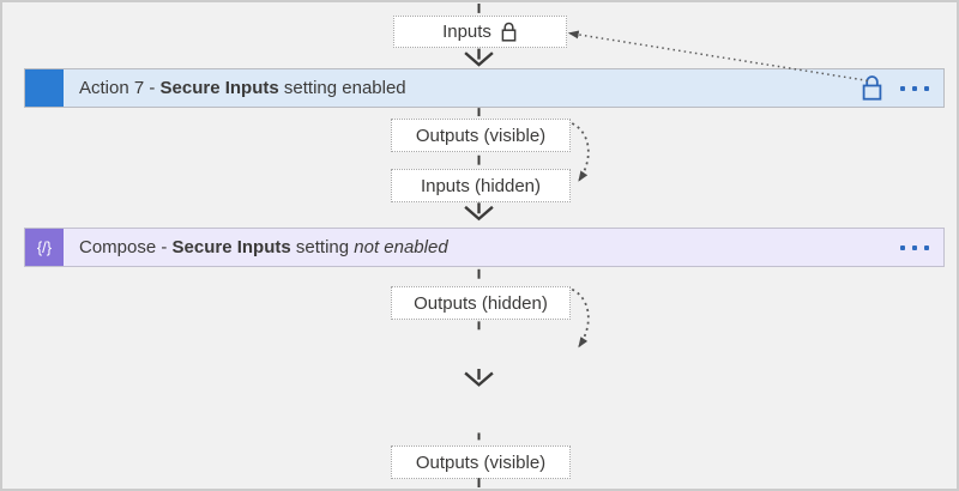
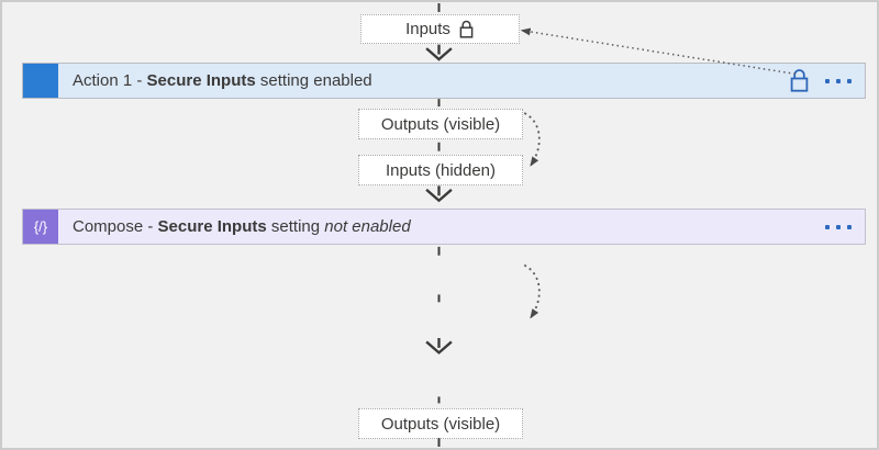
  Inputs
- Action 7 - Secure Inputs setting enabled
+ Action 1 - Secure Inputs setting enabled
  Outputs (visible)
  Inputs (hidden)
  {/}
  Compose - Secure Inputs setting not enabled
- Outputs (hidden)
  Outputs (visible)
